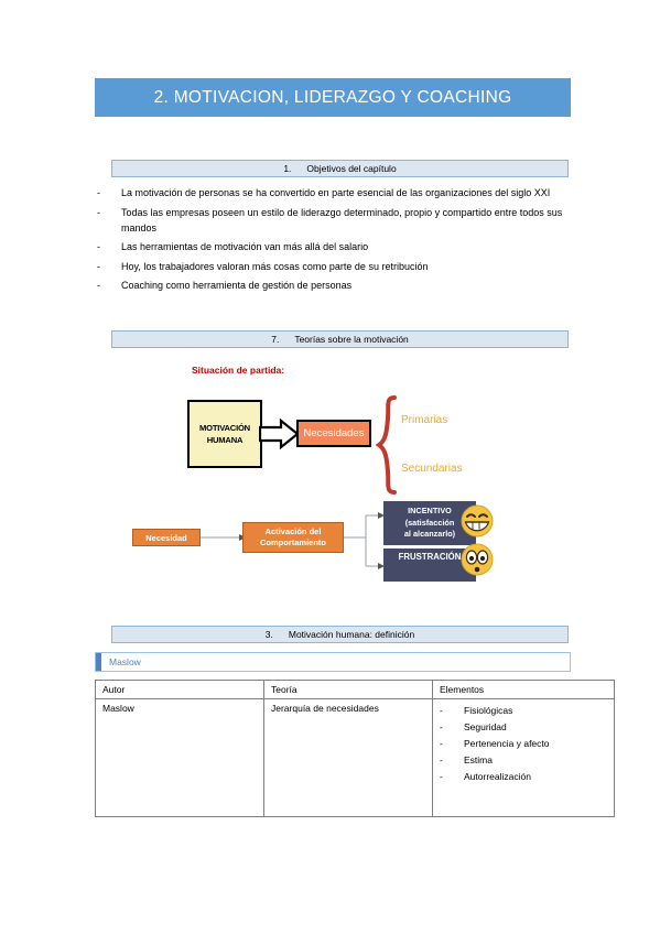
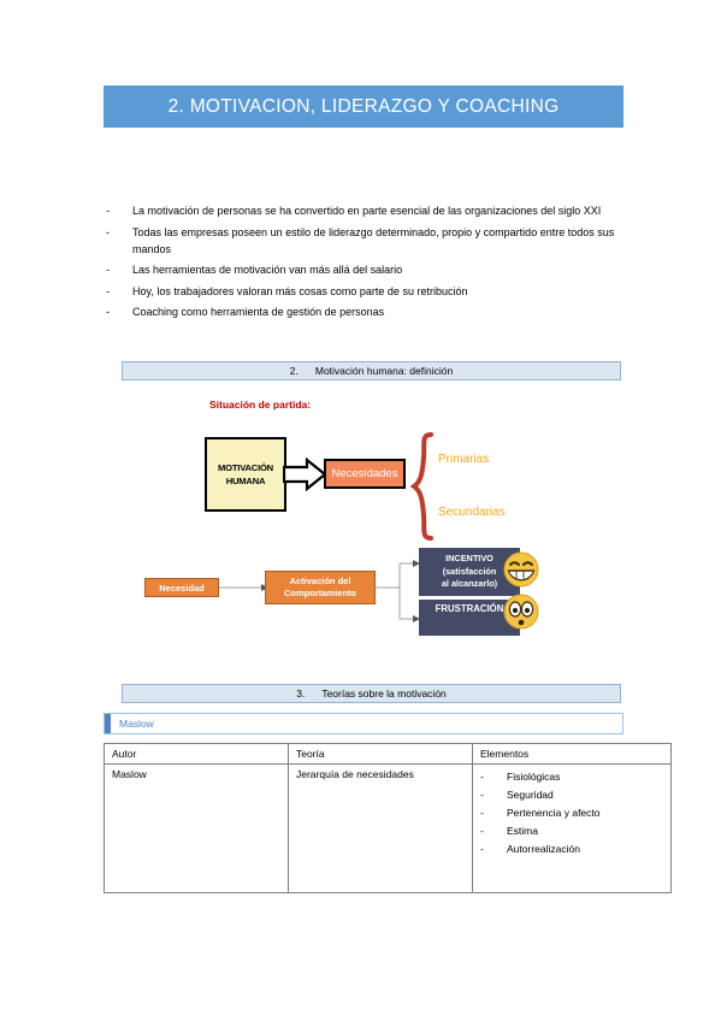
  2. MOTIVACION, LIDERAZGO Y COACHING
- 1.
- Objetivos del capítulo
  -
  La motivación de personas se ha convertido en parte esencial de las organizaciones del siglo XXI
  -
  Todas las empresas poseen un estilo de liderazgo determinado, propio y compartido entre todos sus mandos
  -
  Las herramientas de motivación van más allá del salario
  -
  Hoy, los trabajadores valoran más cosas como parte de su retribución
  -
  Coaching como herramienta de gestión de personas
- 7.
+ 2.
- Teorías sobre la motivación
+ Motivación humana: definición
  Situación de partida:
  MOTIVACIÓN
  HUMANA
  Necesidades
  Primarias
  Secundarias
  Necesidad
  Activación del
  Comportamiento
  INCENTIVO
  (satisfacción
  al alcanzarlo)
  FRUSTRACIÓN
  3.
- Motivación humana: definición
+ Teorías sobre la motivación
  Maslow
  Autor	Teoría	Elementos
  Maslow	Jerarquía de necesidades	- Fisiológicas - Seguridad - Pertenencia y afecto - Estima - Autorrealización
